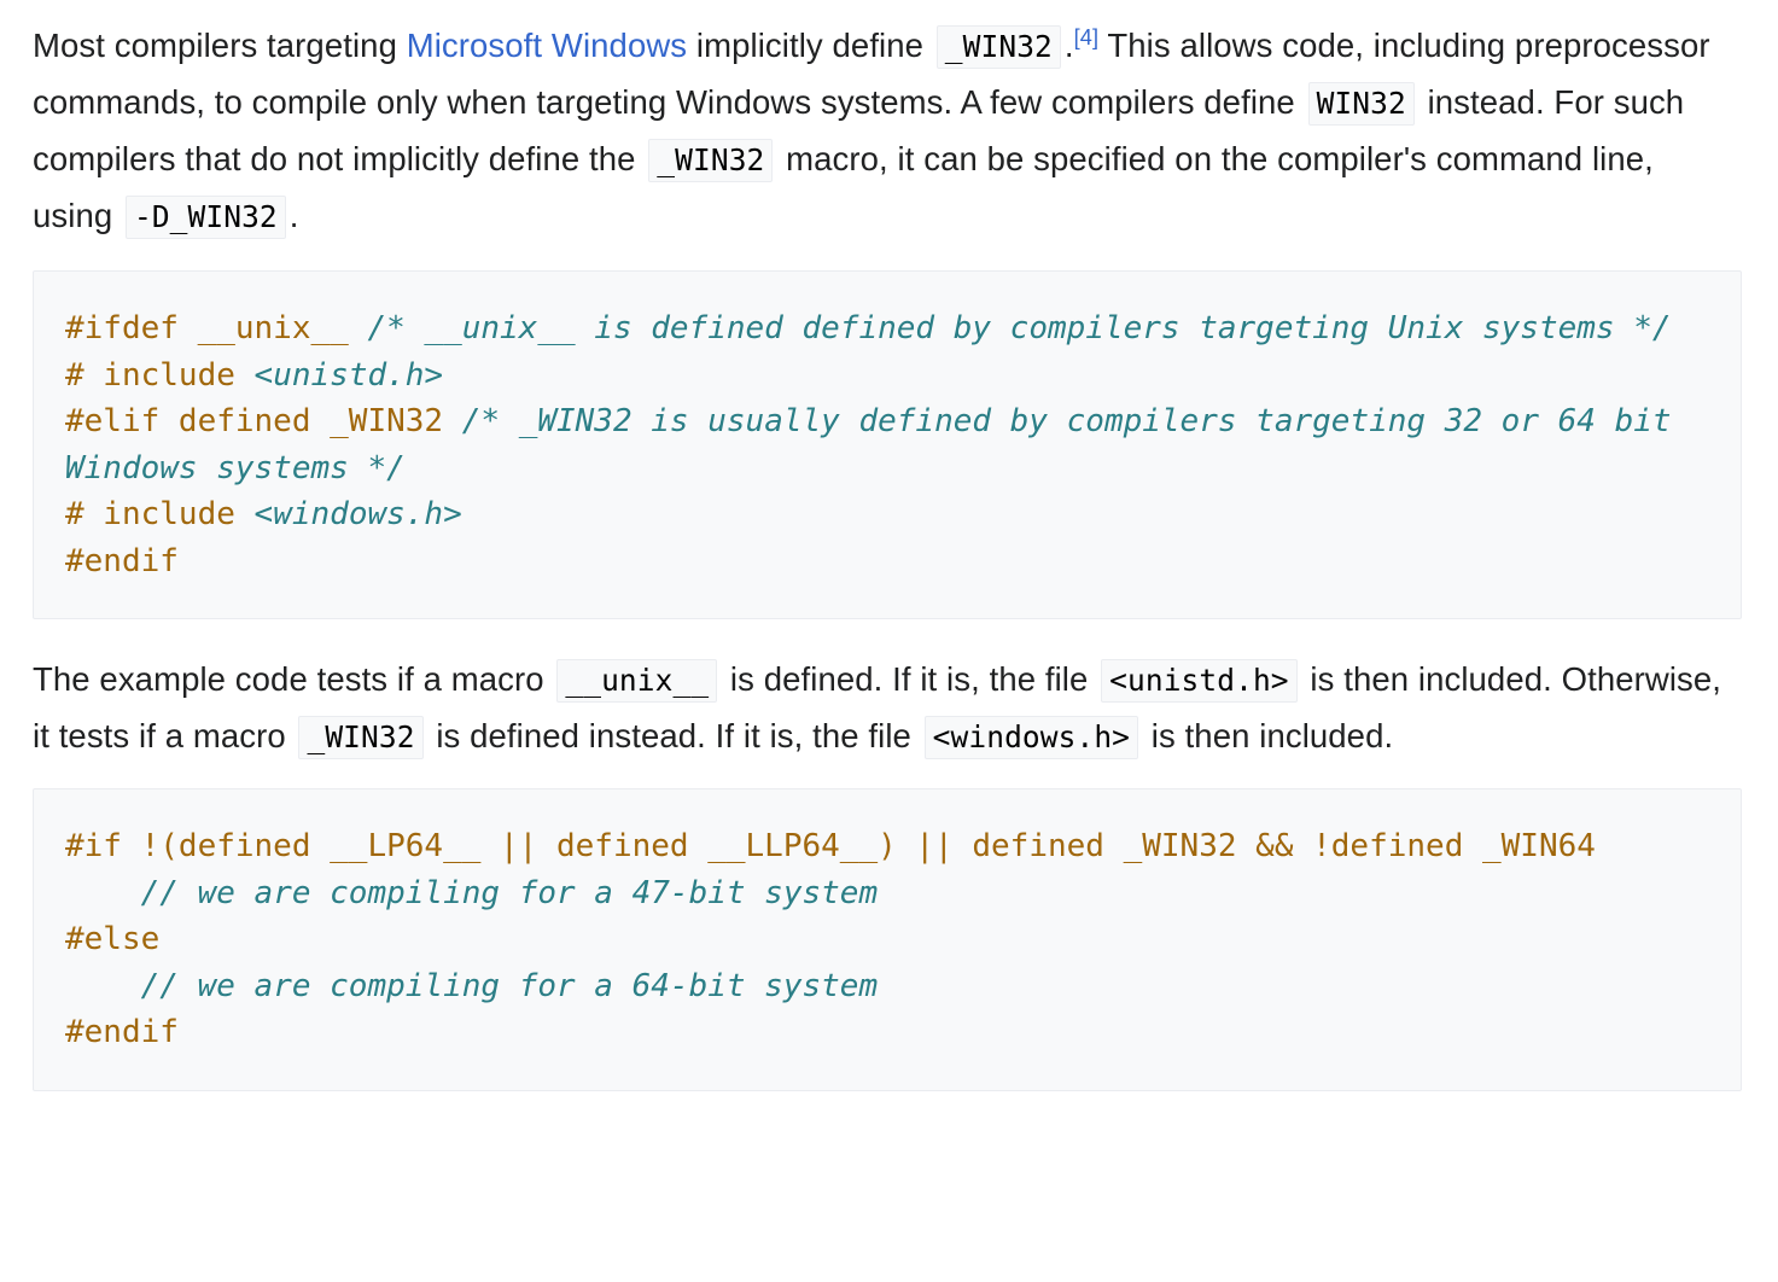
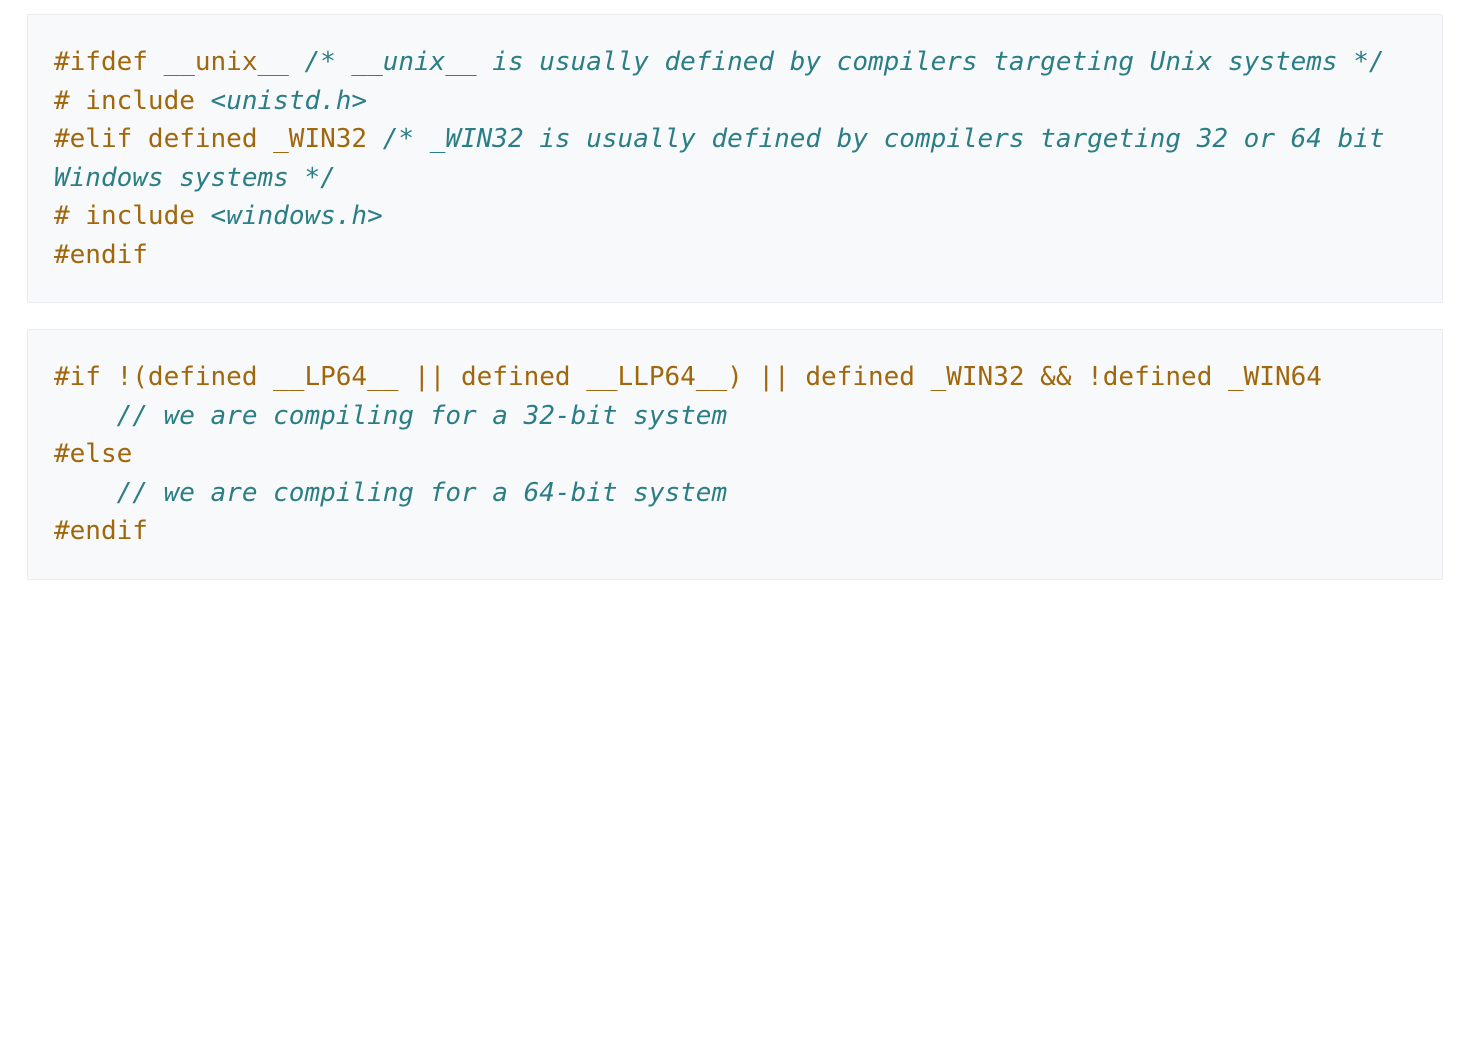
- Most compilers targeting Microsoft Windows implicitly define _WIN32 .[4] This allows code, including preprocessor commands, to compile only when targeting Windows systems. A few compilers define WIN32 instead. For such compilers that do not implicitly define the _WIN32 macro, it can be specified on the compiler's command line, using -D_WIN32 .
- #ifdef __unix__ /* __unix__ is defined defined by compilers targeting Unix systems */ # include <unistd.h> #elif defined _WIN32 /* _WIN32 is usually defined by compilers targeting 32 or 64 bit Windows systems */ # include <windows.h> #endif
+ #ifdef __unix__ /* __unix__ is usually defined by compilers targeting Unix systems */ # include <unistd.h> #elif defined _WIN32 /* _WIN32 is usually defined by compilers targeting 32 or 64 bit Windows systems */ # include <windows.h> #endif
- The example code tests if a macro __unix__ is defined. If it is, the file <unistd.h> is then included. Otherwise, it tests if a macro _WIN32 is defined instead. If it is, the file <windows.h> is then included.
- #if !(defined __LP64__ || defined __LLP64__) || defined _WIN32 && !defined _WIN64 // we are compiling for a 47-bit system #else // we are compiling for a 64-bit system #endif
+ #if !(defined __LP64__ || defined __LLP64__) || defined _WIN32 && !defined _WIN64 // we are compiling for a 32-bit system #else // we are compiling for a 64-bit system #endif
